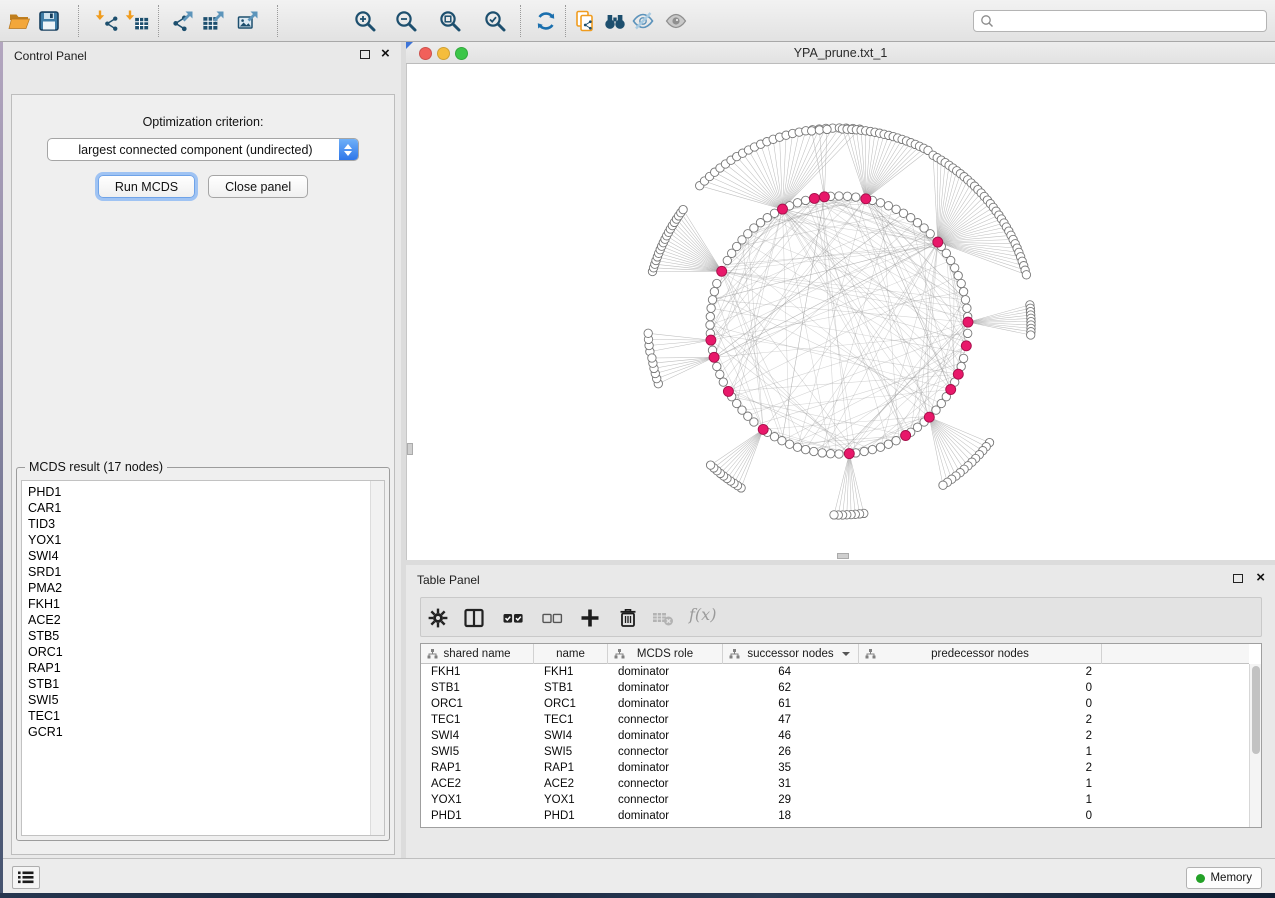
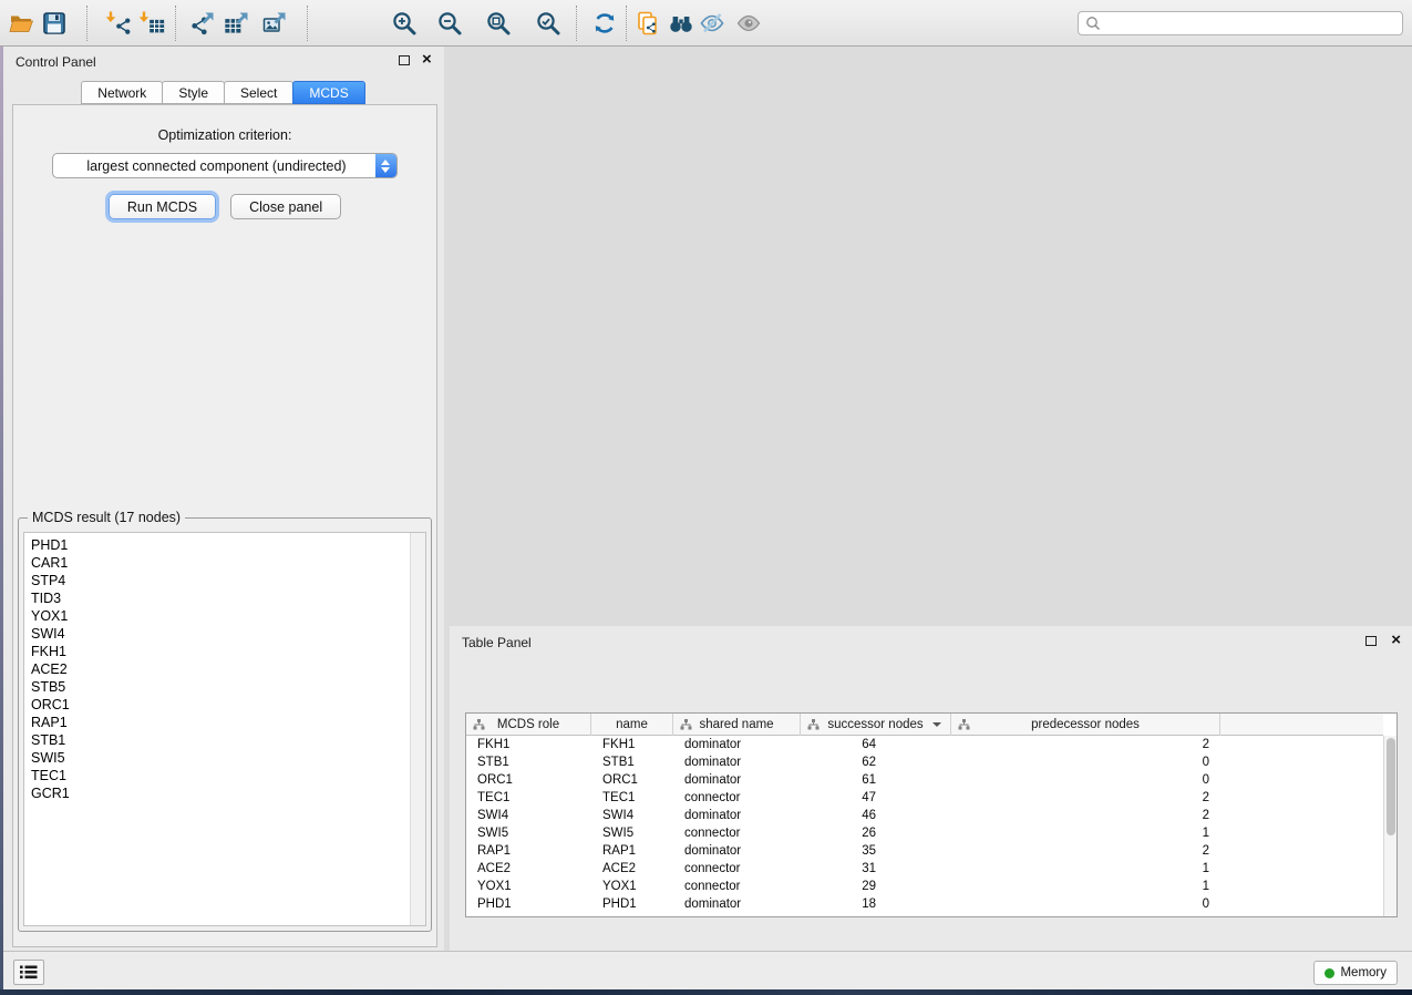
  Control Panel
  ×
+ Network
+ Style
+ Select
+ MCDS
  Optimization criterion:
  largest connected component (undirected)
  Run MCDS
  Close panel
  MCDS result (17 nodes)
  PHD1
  CAR1
+ STP4
  TID3
  YOX1
  SWI4
- SRD1
- PMA2
  FKH1
  ACE2
  STB5
  ORC1
  RAP1
  STB1
  SWI5
  TEC1
  GCR1
- YPA_prune.txt_1
  Table Panel
  ×
- f(x)
- shared name
+ MCDS role
  name
- MCDS role
+ shared name
  successor nodes
  predecessor nodes
  FKH1
  FKH1
  dominator
  64
  2
  STB1
  STB1
  dominator
  62
  0
  ORC1
  ORC1
  dominator
  61
  0
  TEC1
  TEC1
  connector
  47
  2
  SWI4
  SWI4
  dominator
  46
  2
  SWI5
  SWI5
  connector
  26
  1
  RAP1
  RAP1
  dominator
  35
  2
  ACE2
  ACE2
  connector
  31
  1
  YOX1
  YOX1
  connector
  29
  1
  PHD1
  PHD1
  dominator
  18
  0
  Memory
